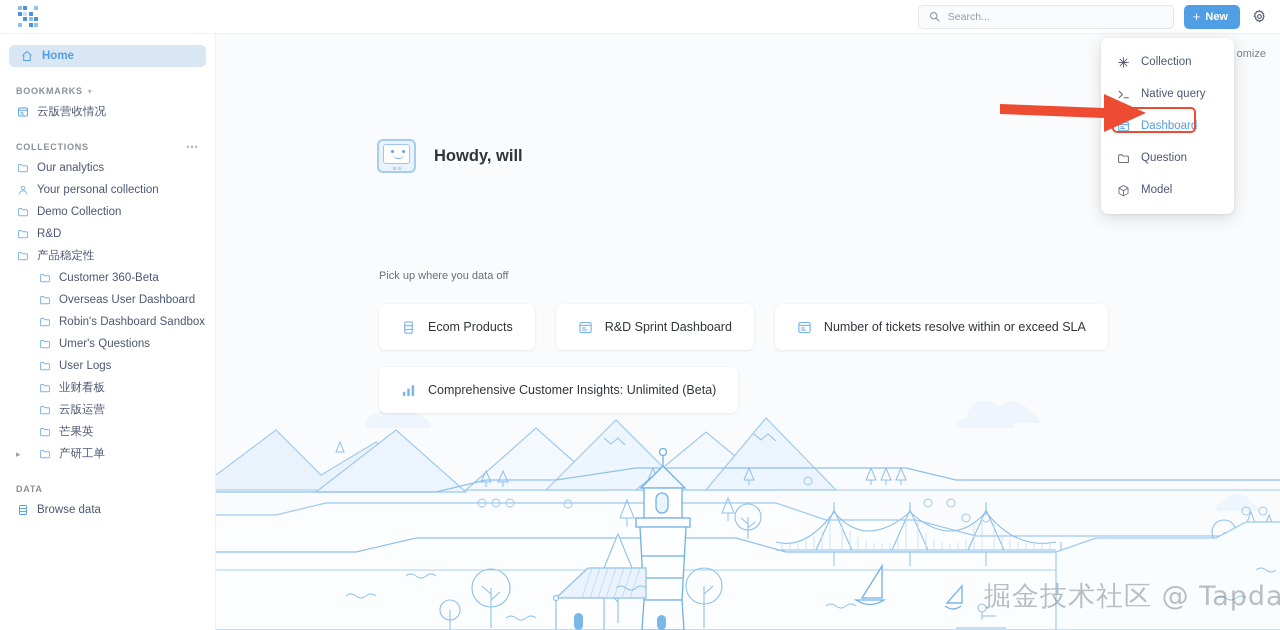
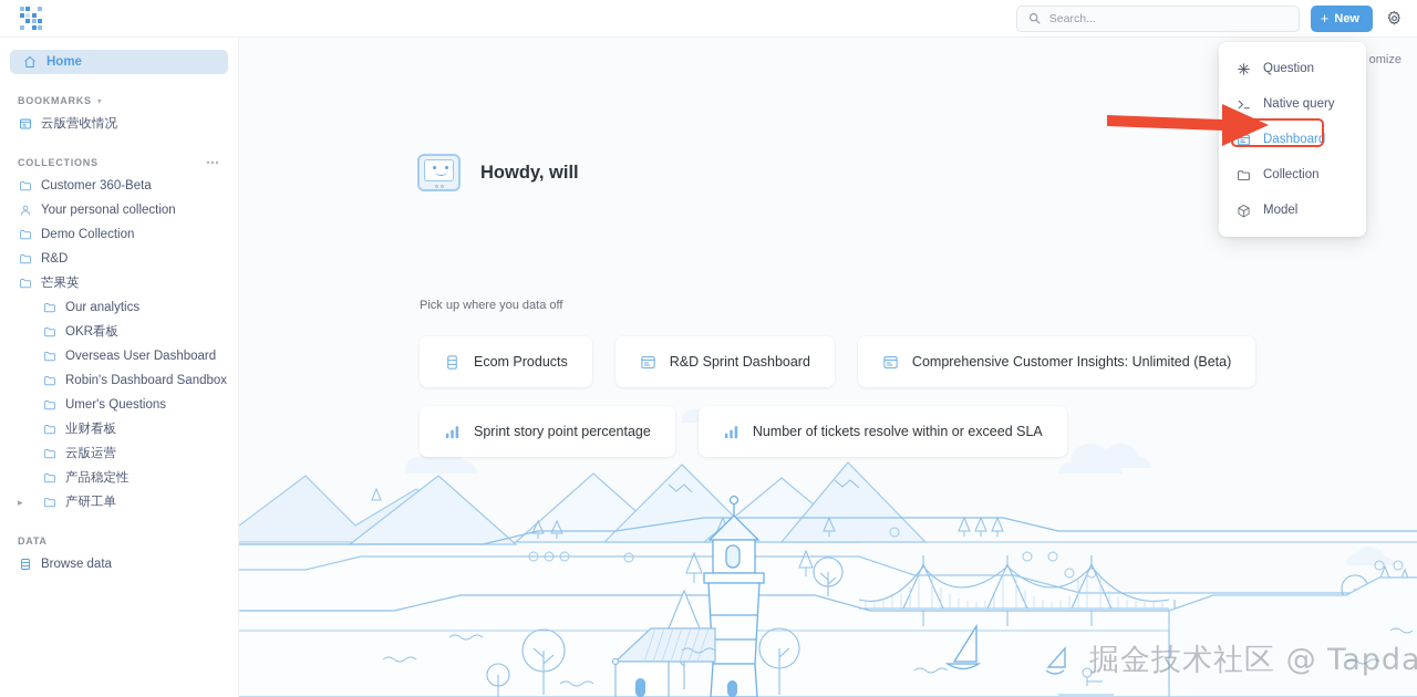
  Search...
  +
  New
  Home
  BOOKMARKS
  ▾
  云版营收情况
  COLLECTIONS
  ⋯
- Our analytics
+ Customer 360-Beta
  Your personal collection
  Demo Collection
  R&D
- 产品稳定性
+ 芒果英
- Customer 360-Beta
+ Our analytics
+ OKR看板
  Overseas User Dashboard
  Robin's Dashboard Sandbox
  Umer's Questions
- User Logs
  业财看板
  云版运营
- 芒果英
+ 产品稳定性
  ▸
  产研工单
  DATA
  Browse data
  omize
  Howdy, will
  Pick up where you data off
  Ecom Products
  R&D Sprint Dashboard
- Number of tickets resolve within or exceed SLA
+ Comprehensive Customer Insights: Unlimited (Beta)
+ Sprint story point percentage
- Comprehensive Customer Insights: Unlimited (Beta)
+ Number of tickets resolve within or exceed SLA
  掘金技术社区 @ Tapda
- Collection
+ Question
  Native query
  Dashboard
- Question
+ Collection
  Model
